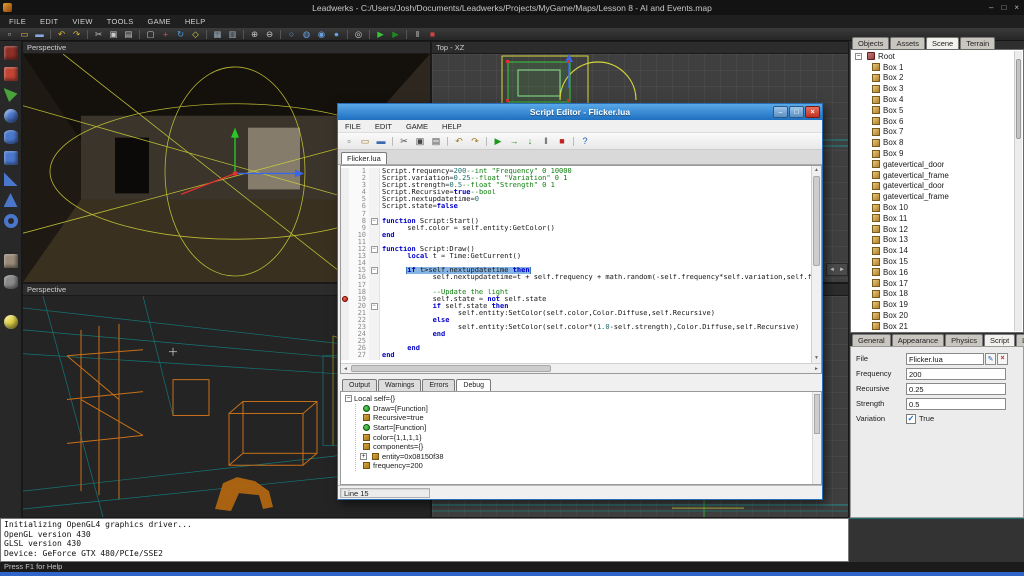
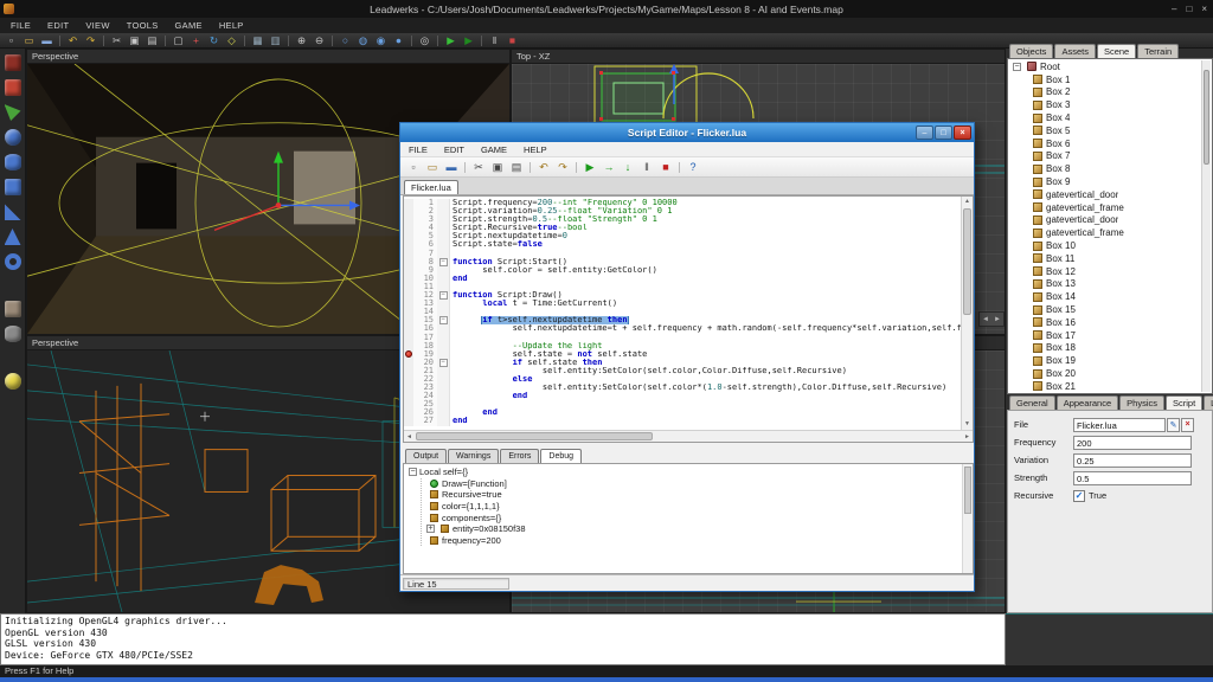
  Leadwerks - C:/Users/Josh/Documents/Leadwerks/Projects/MyGame/Maps/Lesson 8 - AI and Events.map
  –
  □
  ×
  FILE
  EDIT
  VIEW
  TOOLS
  GAME
  HELP
  ▫
  ▭
  ▬
  ↶
  ↷
  ✂
  ▣
  ▤
  ▢
  +
  ↻
  ◇
  ▦
  ▥
  ⊕
  ⊖
  ○
  ◍
  ◉
  ●
  ◎
  ▶
  ▶
  ‖
  ■
  Perspective
  Top - XZ
  Perspective
  Objects
  Assets
  Scene
  Terrain
  Root
  Box 1
  Box 2
  Box 3
  Box 4
  Box 5
  Box 6
  Box 7
  Box 8
  Box 9
  gatevertical_door
  gatevertical_frame
  gatevertical_door
  gatevertical_frame
  Box 10
  Box 11
  Box 12
  Box 13
  Box 14
  Box 15
  Box 16
  Box 17
  Box 18
  Box 19
  Box 20
  Box 21
  General
  Appearance
  Physics
  Script
  File
  Flicker.lua
  Frequency
  200
- Recursive
+ Variation
  0.25
  Strength
  0.5
- Variation
+ Recursive
  ✓
  True
  Initializing OpenGL4 graphics driver...
  OpenGL version 430
  GLSL version 430
  Device: GeForce GTX 480/PCIe/SSE2
  Press F1 for Help
  Script Editor - Flicker.lua
  FILE
  EDIT
  GAME
  HELP
  ▫
  ▭
  ▬
  ✂
  ▣
  ▤
  ↶
  ↷
  ▶
  →
  ↓
  ‖
  ■
  ?
  Flicker.lua
  1
  Script.frequency=200--int "Frequency" 0 10000
  2
  Script.variation=0.25--float "Variation" 0 1
  3
  Script.strength=0.5--float "Strength" 0 1
  4
  Script.Recursive=true--bool
  5
  Script.nextupdatetime=0
  6
  Script.state=false
  7
  8
  function Script:Start()
  9
  self.color = self.entity:GetColor()
  10
  end
  11
  12
  function Script:Draw()
  13
  local t = Time:GetCurrent()
  14
  15
  if t>self.nextupdatetime then
  16
  self.nextupdatetime=t + self.frequency + math.random(-self.frequency*self.variation,self.f
  17
  18
  --Update the light
  19
  self.state = not self.state
  20
  if self.state then
  21
  self.entity:SetColor(self.color,Color.Diffuse,self.Recursive)
  22
  else
  23
  self.entity:SetColor(self.color*(1.0-self.strength),Color.Diffuse,self.Recursive)
  24
  end
  25
  26
  end
  27
  end
  Local self={}
  Draw=[Function]
  Recursive=true
- Start=[Function]
  color={1,1,1,1}
  components={}
  entity=0x08150f38
  frequency=200
  Line 15
